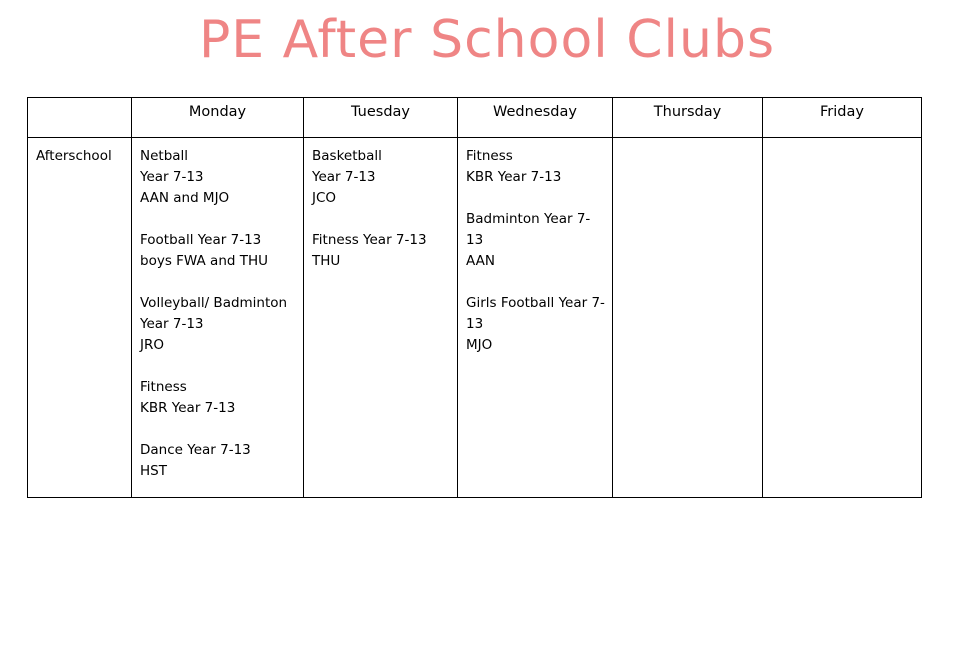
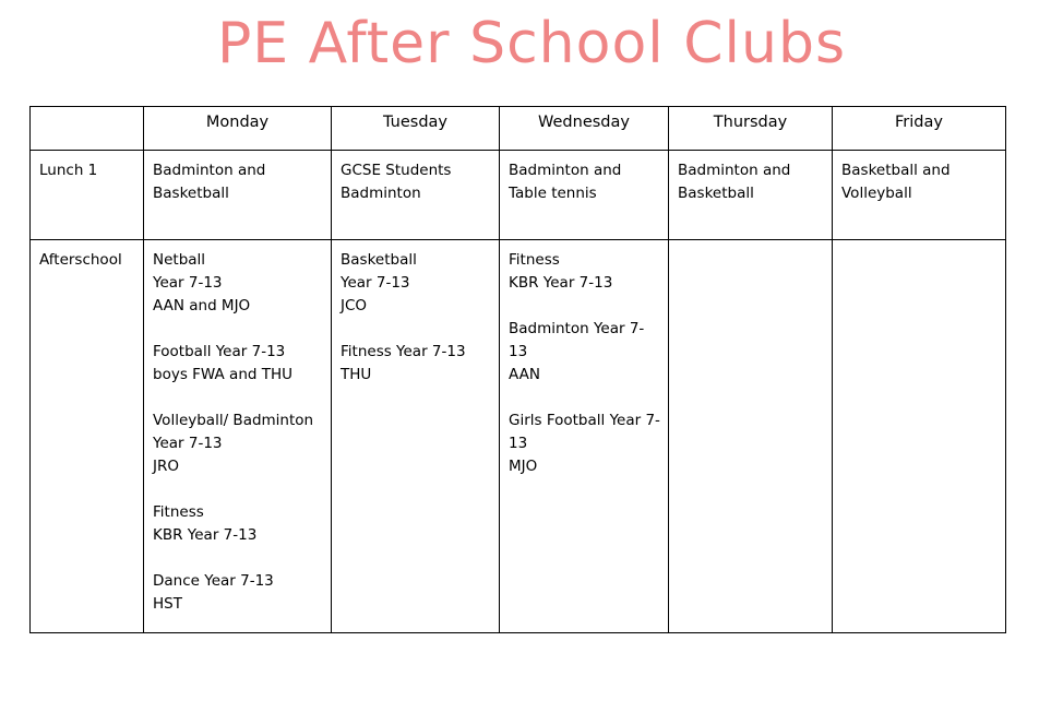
  PE After School Clubs
  	Monday	Tuesday	Wednesday	Thursday	Friday
+ Lunch 1	Badminton and Basketball	GCSE Students Badminton	Badminton and Table tennis	Badminton and Basketball	Basketball and Volleyball
  Afterschool	Netball Year 7-13 AAN and MJO Football Year 7-13 boys FWA and THU Volleyball/ Badminton Year 7-13 JRO Fitness KBR Year 7-13 Dance Year 7-13 HST	Basketball Year 7-13 JCO Fitness Year 7-13 THU	Fitness KBR Year 7-13 Badminton Year 7-13 AAN Girls Football Year 7-13 MJO
